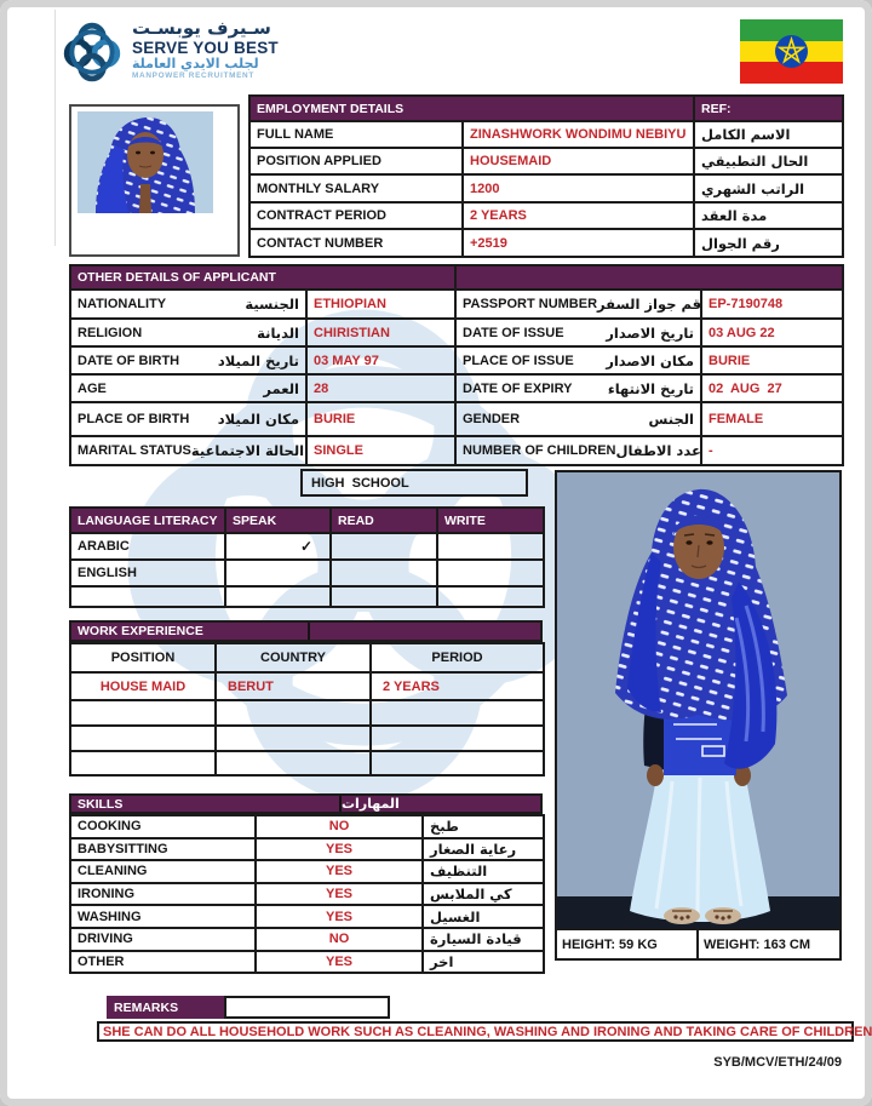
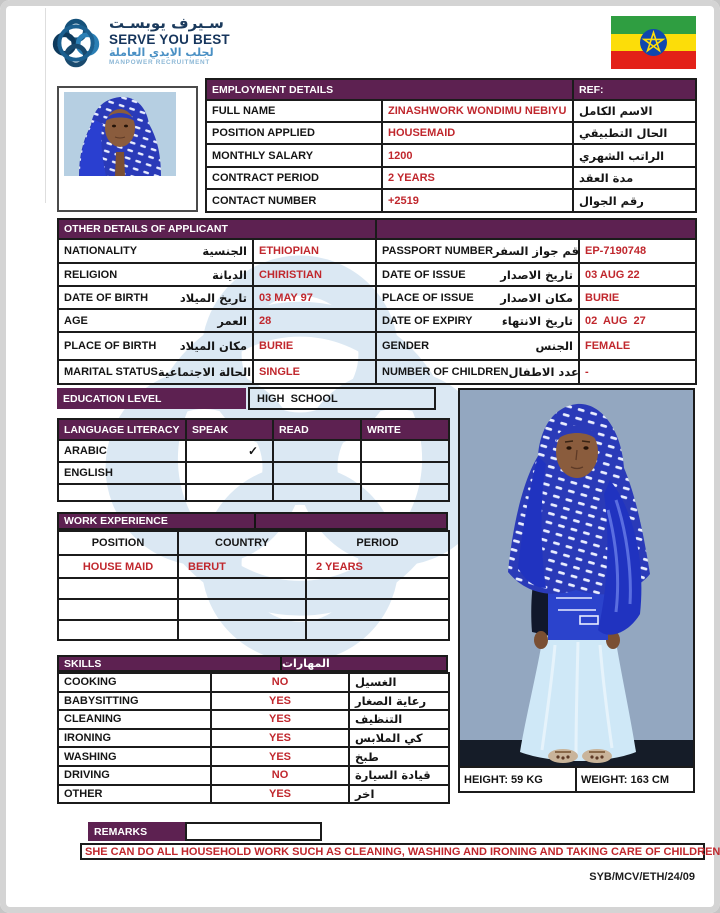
  سـيرف يوبسـت
  SERVE YOU BEST
  لجلب الايدي العاملة
  EMPLOYMENT DETAILS
  REF:
  FULL NAME
  ZINASHWORK WONDIMU NEBIYU
  الاسم الكامل
  POSITION APPLIED
  HOUSEMAID
  الحال التطبيقي
  MONTHLY SALARY
  1200
  الراتب الشهري
  CONTRACT PERIOD
  2 YEARS
  مدة العقد
  CONTACT NUMBER
  +2519
  رقم الجوال
  OTHER DETAILS OF APPLICANT
  NATIONALITY
  الجنسية
  ETHIOPIAN
  PASSPORT NUMBER
  قم جواز السفر
  EP-7190748
  RELIGION
  الديانة
  CHIRISTIAN
  DATE OF ISSUE
  تاريخ الاصدار
  03 AUG 22
  DATE OF BIRTH
  تاريخ الميلاد
  03 MAY 97
  PLACE OF ISSUE
  مكان الاصدار
  BURIE
  AGE
  العمر
  28
  DATE OF EXPIRY
  تاريخ الانتهاء
  02 AUG 27
  PLACE OF BIRTH
  مكان الميلاد
  BURIE
  GENDER
  الجنس
  FEMALE
  MARITAL STATUS
  الحالة الاجتماعية
  SINGLE
  NUMBER OF CHILDREN
  عدد الاطفال
  -
+ EDUCATION LEVEL
  HIGH SCHOOL
  LANGUAGE LITERACY
  SPEAK
  READ
  WRITE
  ARABIC
  ✓
  ENGLISH
  WORK EXPERIENCE
  POSITION
  COUNTRY
  PERIOD
  HOUSE MAID
  BERUT
  2 YEARS
  SKILLS
  المهارات
  COOKING
  NO
- طبخ
+ الغسيل
  BABYSITTING
  YES
  رعاية الصغار
  CLEANING
  YES
  التنظيف
  IRONING
  YES
  كي الملابس
  WASHING
  YES
- الغسيل
+ طبخ
  DRIVING
  NO
  قيادة السيارة
  OTHER
  YES
  اخر
  HEIGHT: 59 KG
  WEIGHT: 163 CM
  REMARKS
  SHE CAN DO ALL HOUSEHOLD WORK SUCH AS CLEANING, WASHING AND IRONING AND TAKING CARE OF CHILDREN
  SYB/MCV/ETH/24/09
